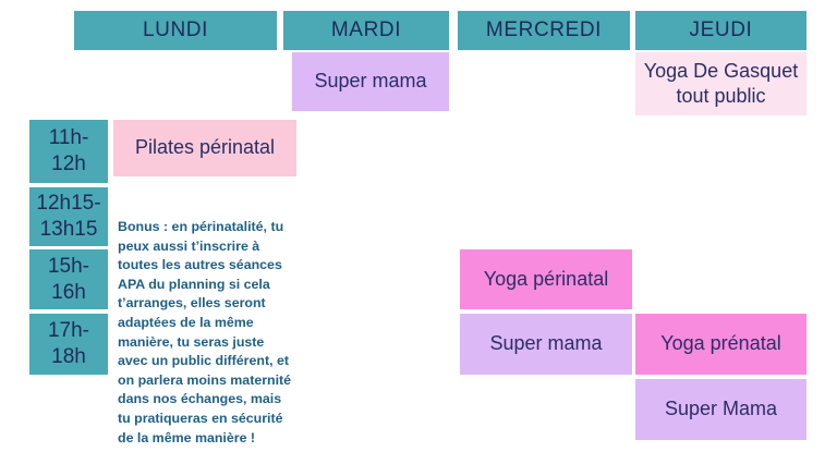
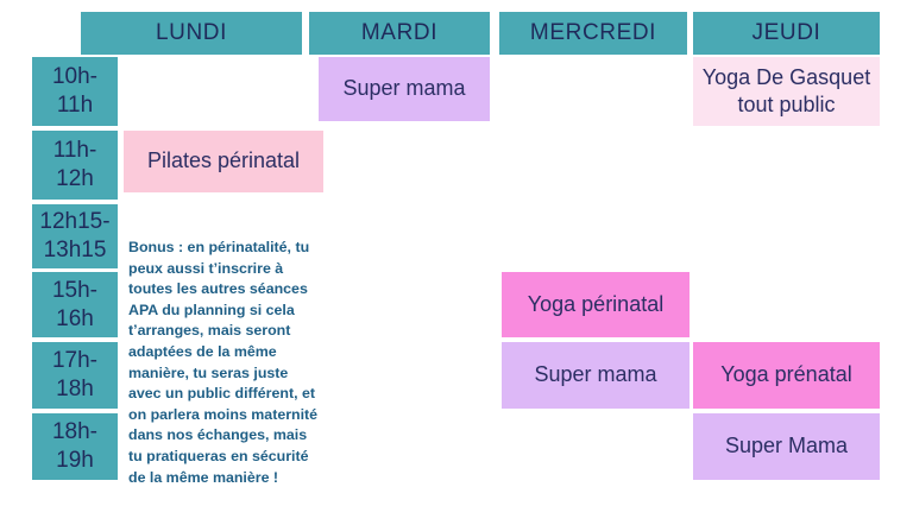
  LUNDI
  MARDI
  MERCREDI
  JEUDI
+ 10h-
+ 11h
  11h-
  12h
  12h15-
  13h15
  15h-
  16h
  17h-
  18h
+ 18h-
+ 19h
  Super mama
  Yoga De Gasquet tout public
  Pilates périnatal
  Yoga périnatal
  Super mama
  Yoga prénatal
  Super Mama
- Bonus : en périnatalité, tu peux aussi t’inscrire à toutes les autres séances APA du planning si cela t’arranges, elles seront adaptées de la même manière, tu seras juste avec un public différent, et on parlera moins maternité dans nos échanges, mais tu pratiqueras en sécurité de la même manière !
+ Bonus : en périnatalité, tu peux aussi t’inscrire à toutes les autres séances APA du planning si cela t’arranges, mais seront adaptées de la même manière, tu seras juste avec un public différent, et on parlera moins maternité dans nos échanges, mais tu pratiqueras en sécurité de la même manière !
